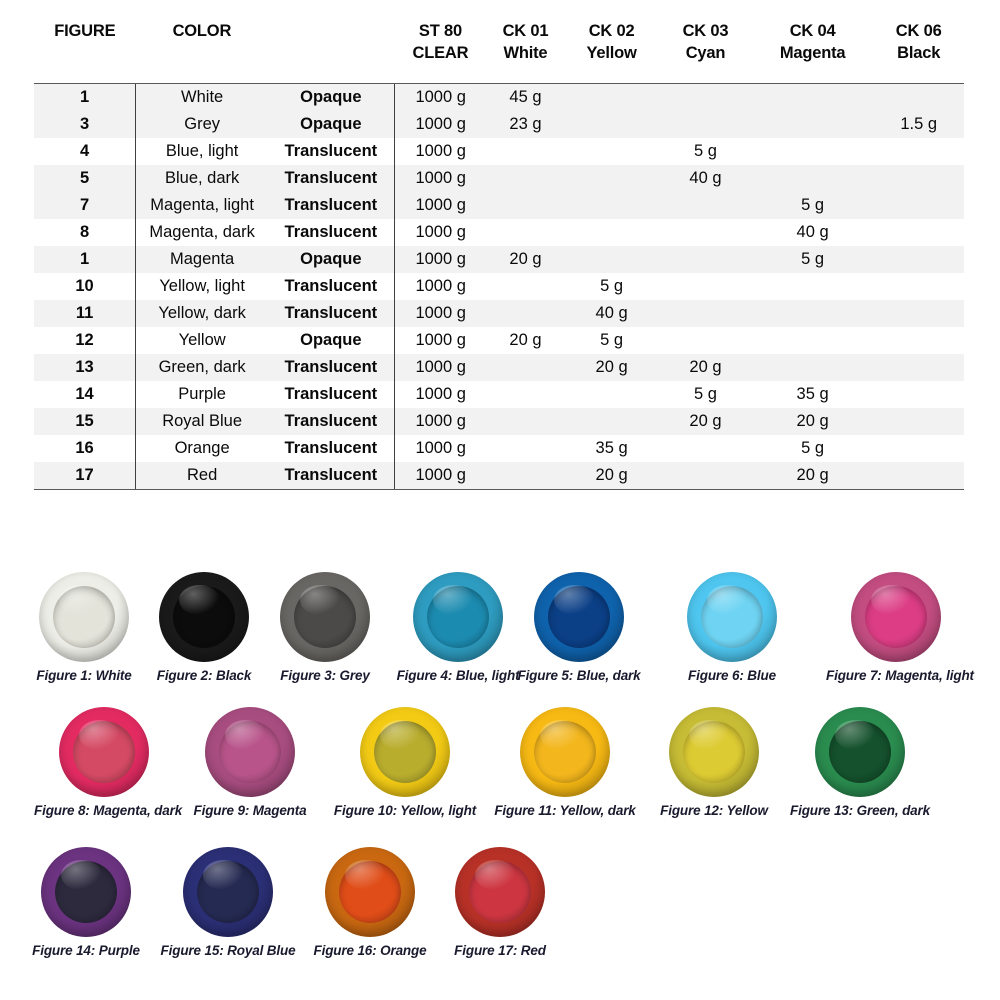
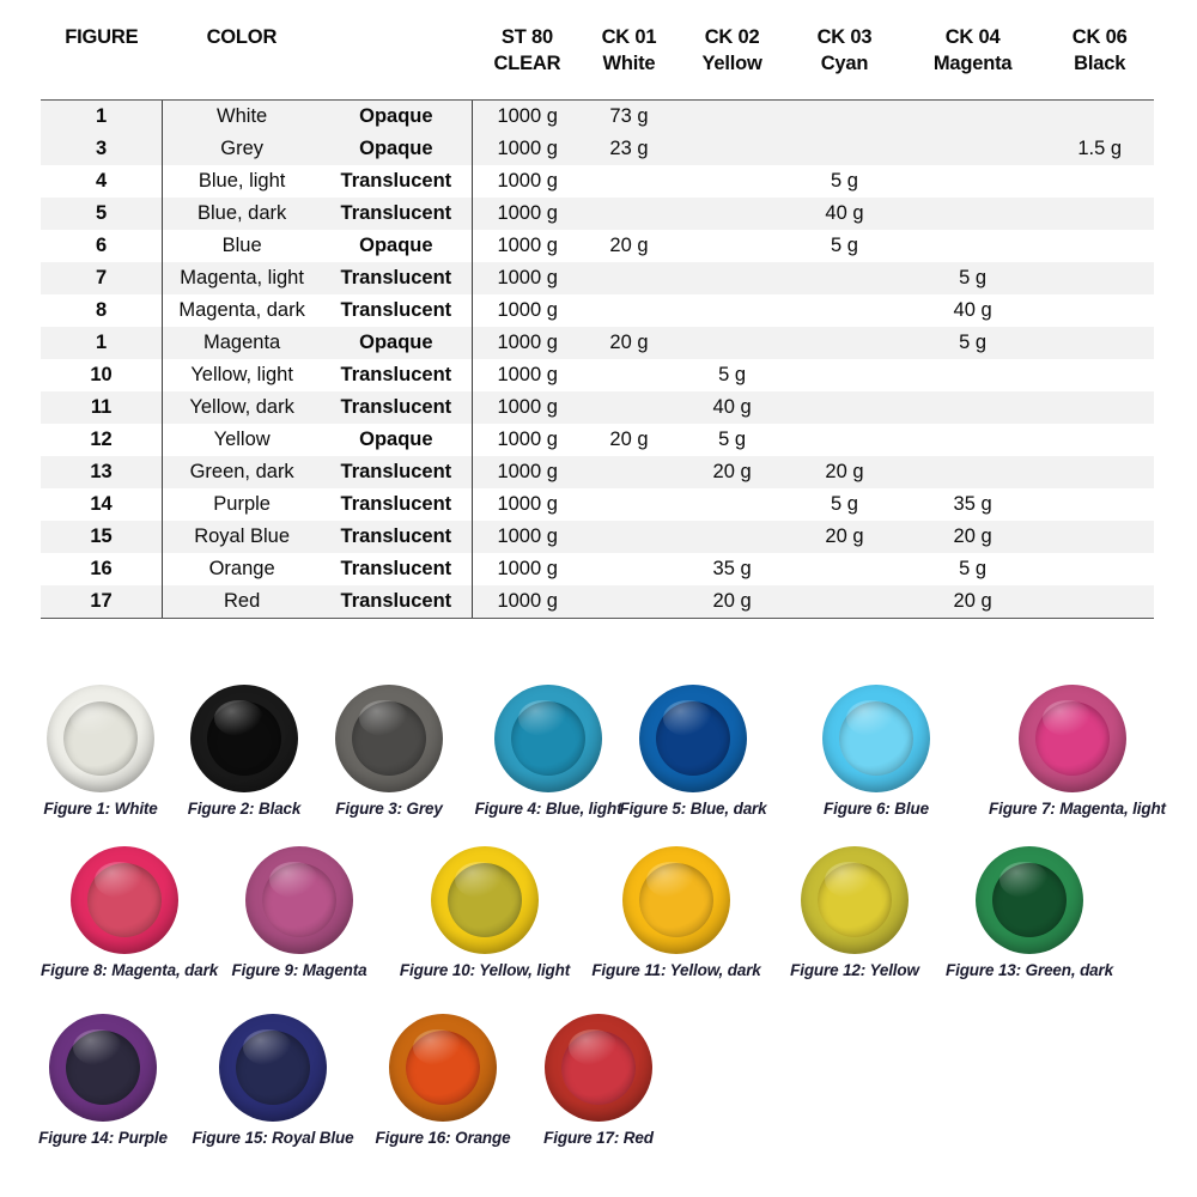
  FIGURE	COLOR		ST 80 CLEAR	CK 01 White	CK 02 Yellow	CK 03 Cyan	CK 04 Magenta	CK 06 Black
- 1	White	Opaque	1000 g	45 g
+ 1	White	Opaque	1000 g	73 g
  3	Grey	Opaque	1000 g	23 g				1.5 g
  4	Blue, light	Translucent	1000 g			5 g
  5	Blue, dark	Translucent	1000 g			40 g
+ 6	Blue	Opaque	1000 g	20 g		5 g
  7	Magenta, light	Translucent	1000 g				5 g
  8	Magenta, dark	Translucent	1000 g				40 g
  1	Magenta	Opaque	1000 g	20 g			5 g
  10	Yellow, light	Translucent	1000 g		5 g
  11	Yellow, dark	Translucent	1000 g		40 g
  12	Yellow	Opaque	1000 g	20 g	5 g
  13	Green, dark	Translucent	1000 g		20 g	20 g
  14	Purple	Translucent	1000 g			5 g	35 g
  15	Royal Blue	Translucent	1000 g			20 g	20 g
  16	Orange	Translucent	1000 g		35 g		5 g
  17	Red	Translucent	1000 g		20 g		20 g
  Figure 1: White
  Figure 2: Black
  Figure 3: Grey
  Figure 4: Blue, light
  Figure 5: Blue, dark
  Figure 6: Blue
  Figure 7: Magenta, light
  Figure 8: Magenta, dark
  Figure 9: Magenta
  Figure 10: Yellow, light
  Figure 11: Yellow, dark
  Figure 12: Yellow
  Figure 13: Green, dark
  Figure 14: Purple
  Figure 15: Royal Blue
  Figure 16: Orange
  Figure 17: Red
